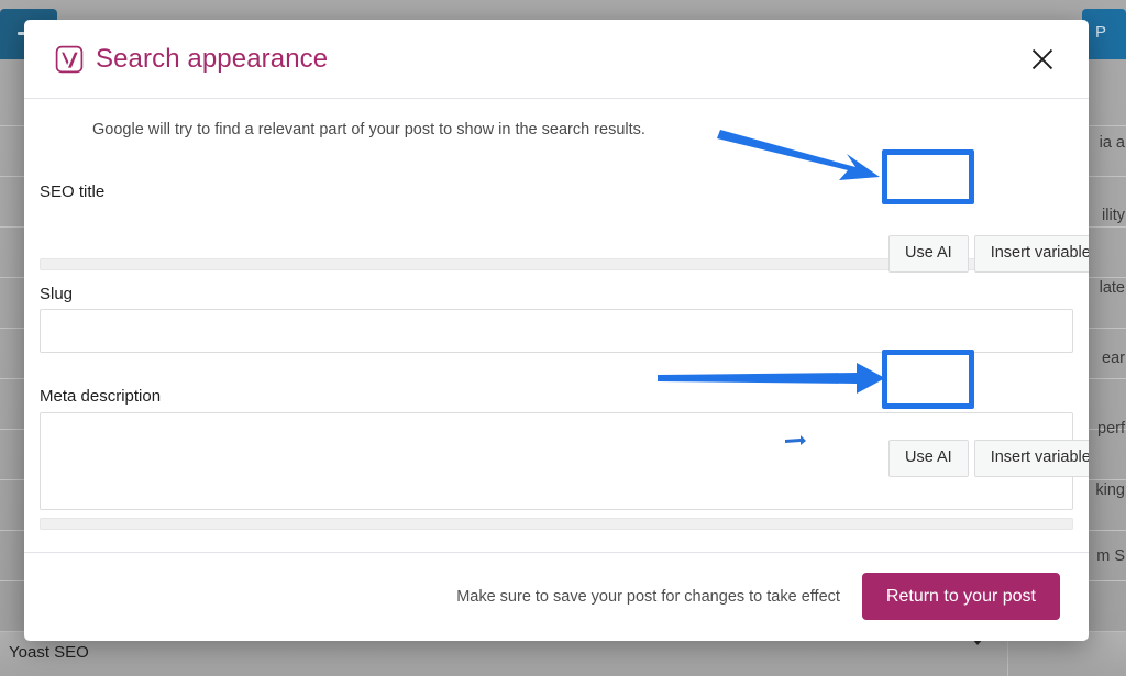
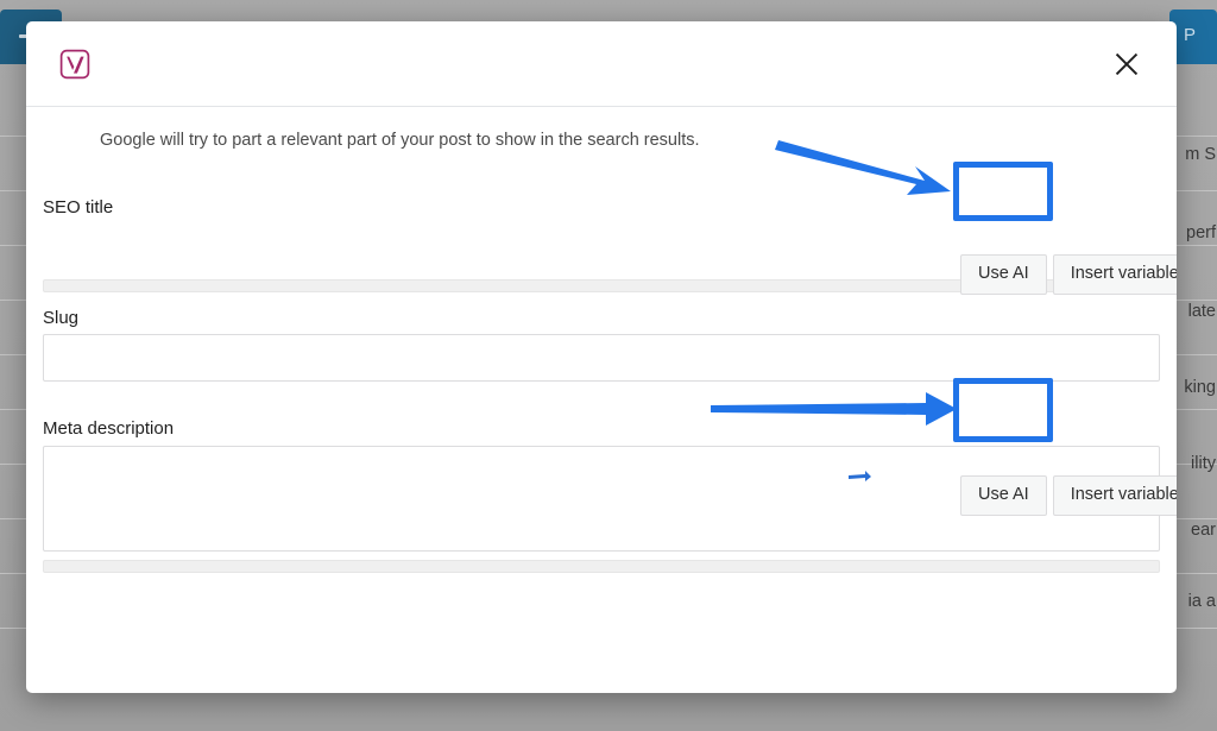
  P
- ia a
+ m S
- ility
+ perf
  late
- ear
+ king
- perf
+ ility
- king
+ ear
- m S
+ ia a
- Yoast SEO
- Search appearance
- Google will try to find a relevant part of your post to show in the search results.
+ Google will try to part a relevant part of your post to show in the search results.
  SEO title
  Use AI
  Insert variable
  Slug
  Meta description
  Use AI
  Insert variable
- Make sure to save your post for changes to take effect
- Return to your post
